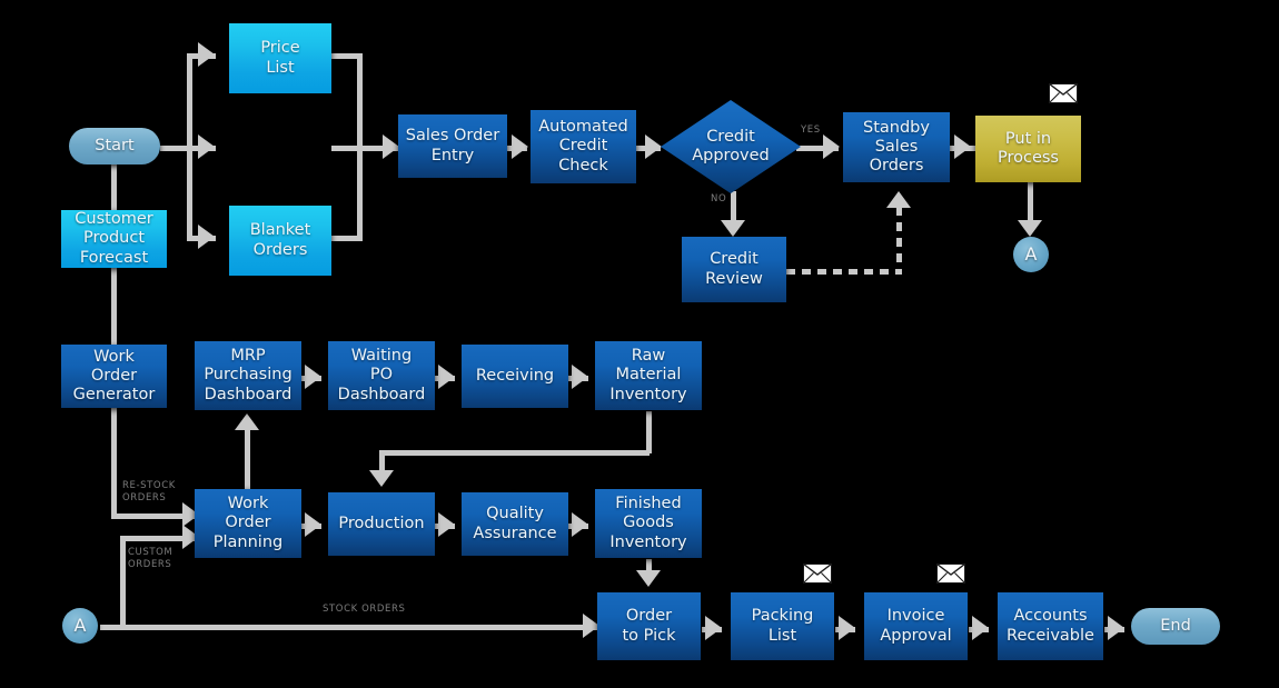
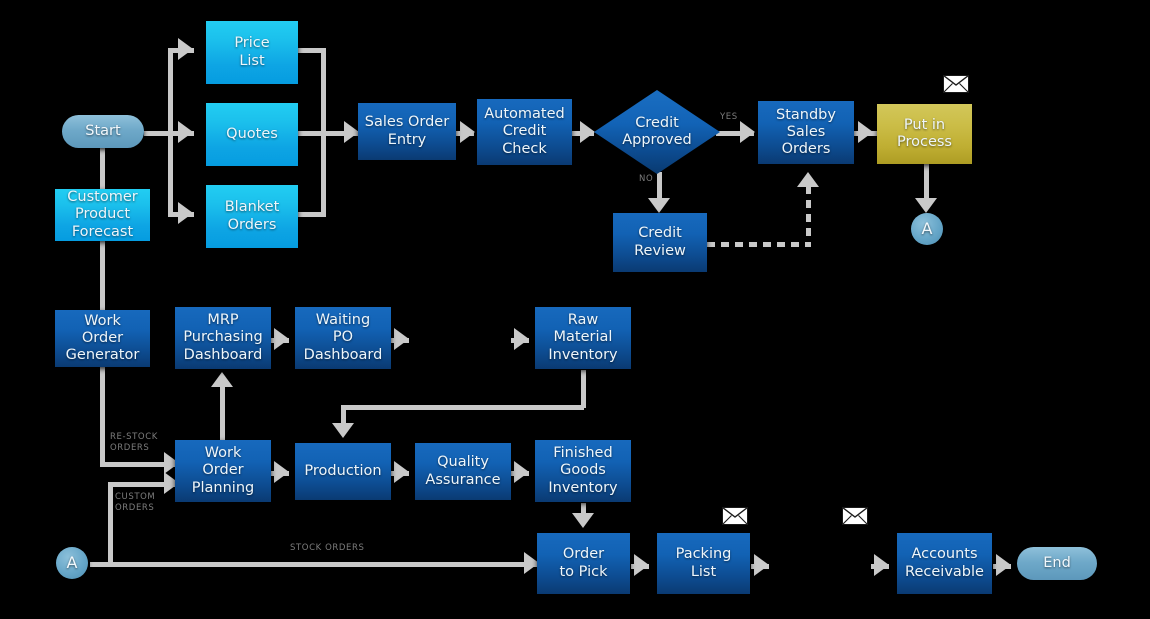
  YES
  NO
  RE-STOCK
  ORDERS
  CUSTOM
  ORDERS
  STOCK ORDERS
  Start
  Price
  List
+ Quotes
  Blanket
  Orders
  Customer
  Product
  Forecast
  Sales Order
  Entry
  Automated
  Credit
  Check
  Credit
  Approved
  Credit
  Review
  Standby
  Sales
  Orders
  Put in
  Process
  A
  Work
  Order
  Generator
  MRP
  Purchasing
  Dashboard
  Waiting
  PO
  Dashboard
- Receiving
  Raw
  Material
  Inventory
  Work
  Order
  Planning
  Production
  Quality
  Assurance
  Finished
  Goods
  Inventory
  A
  Order
  to Pick
  Packing
  List
- Invoice
- Approval
  Accounts
  Receivable
  End
